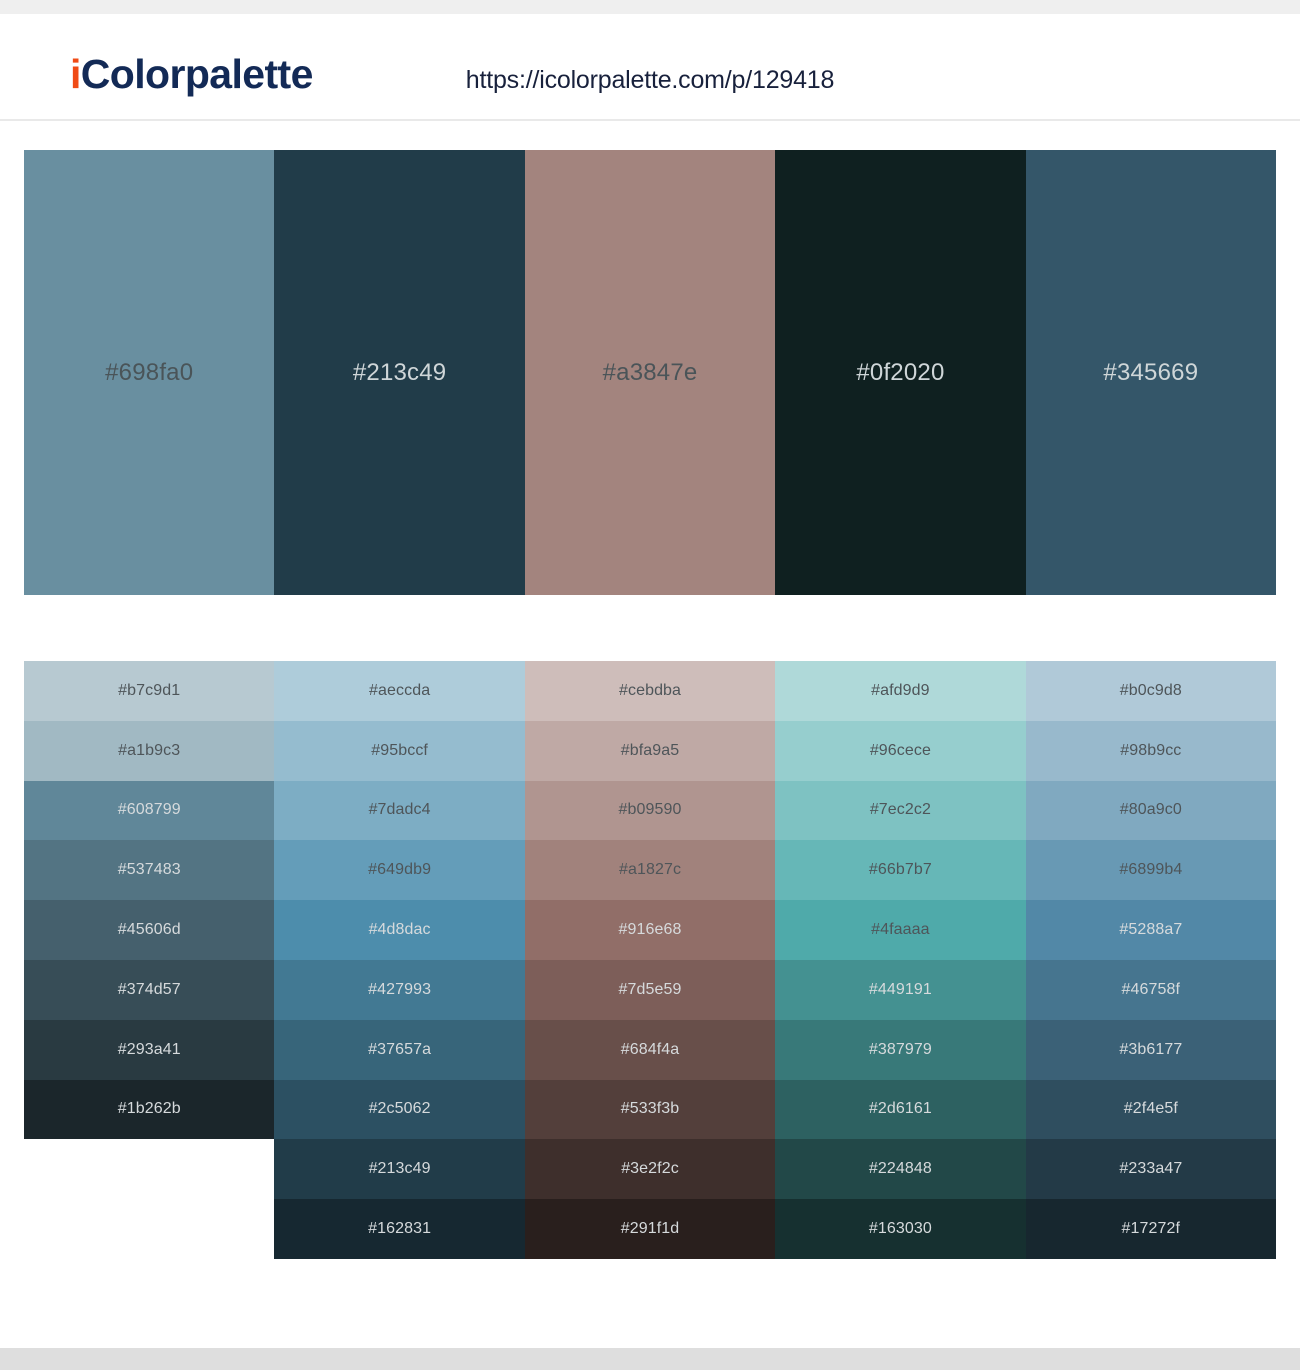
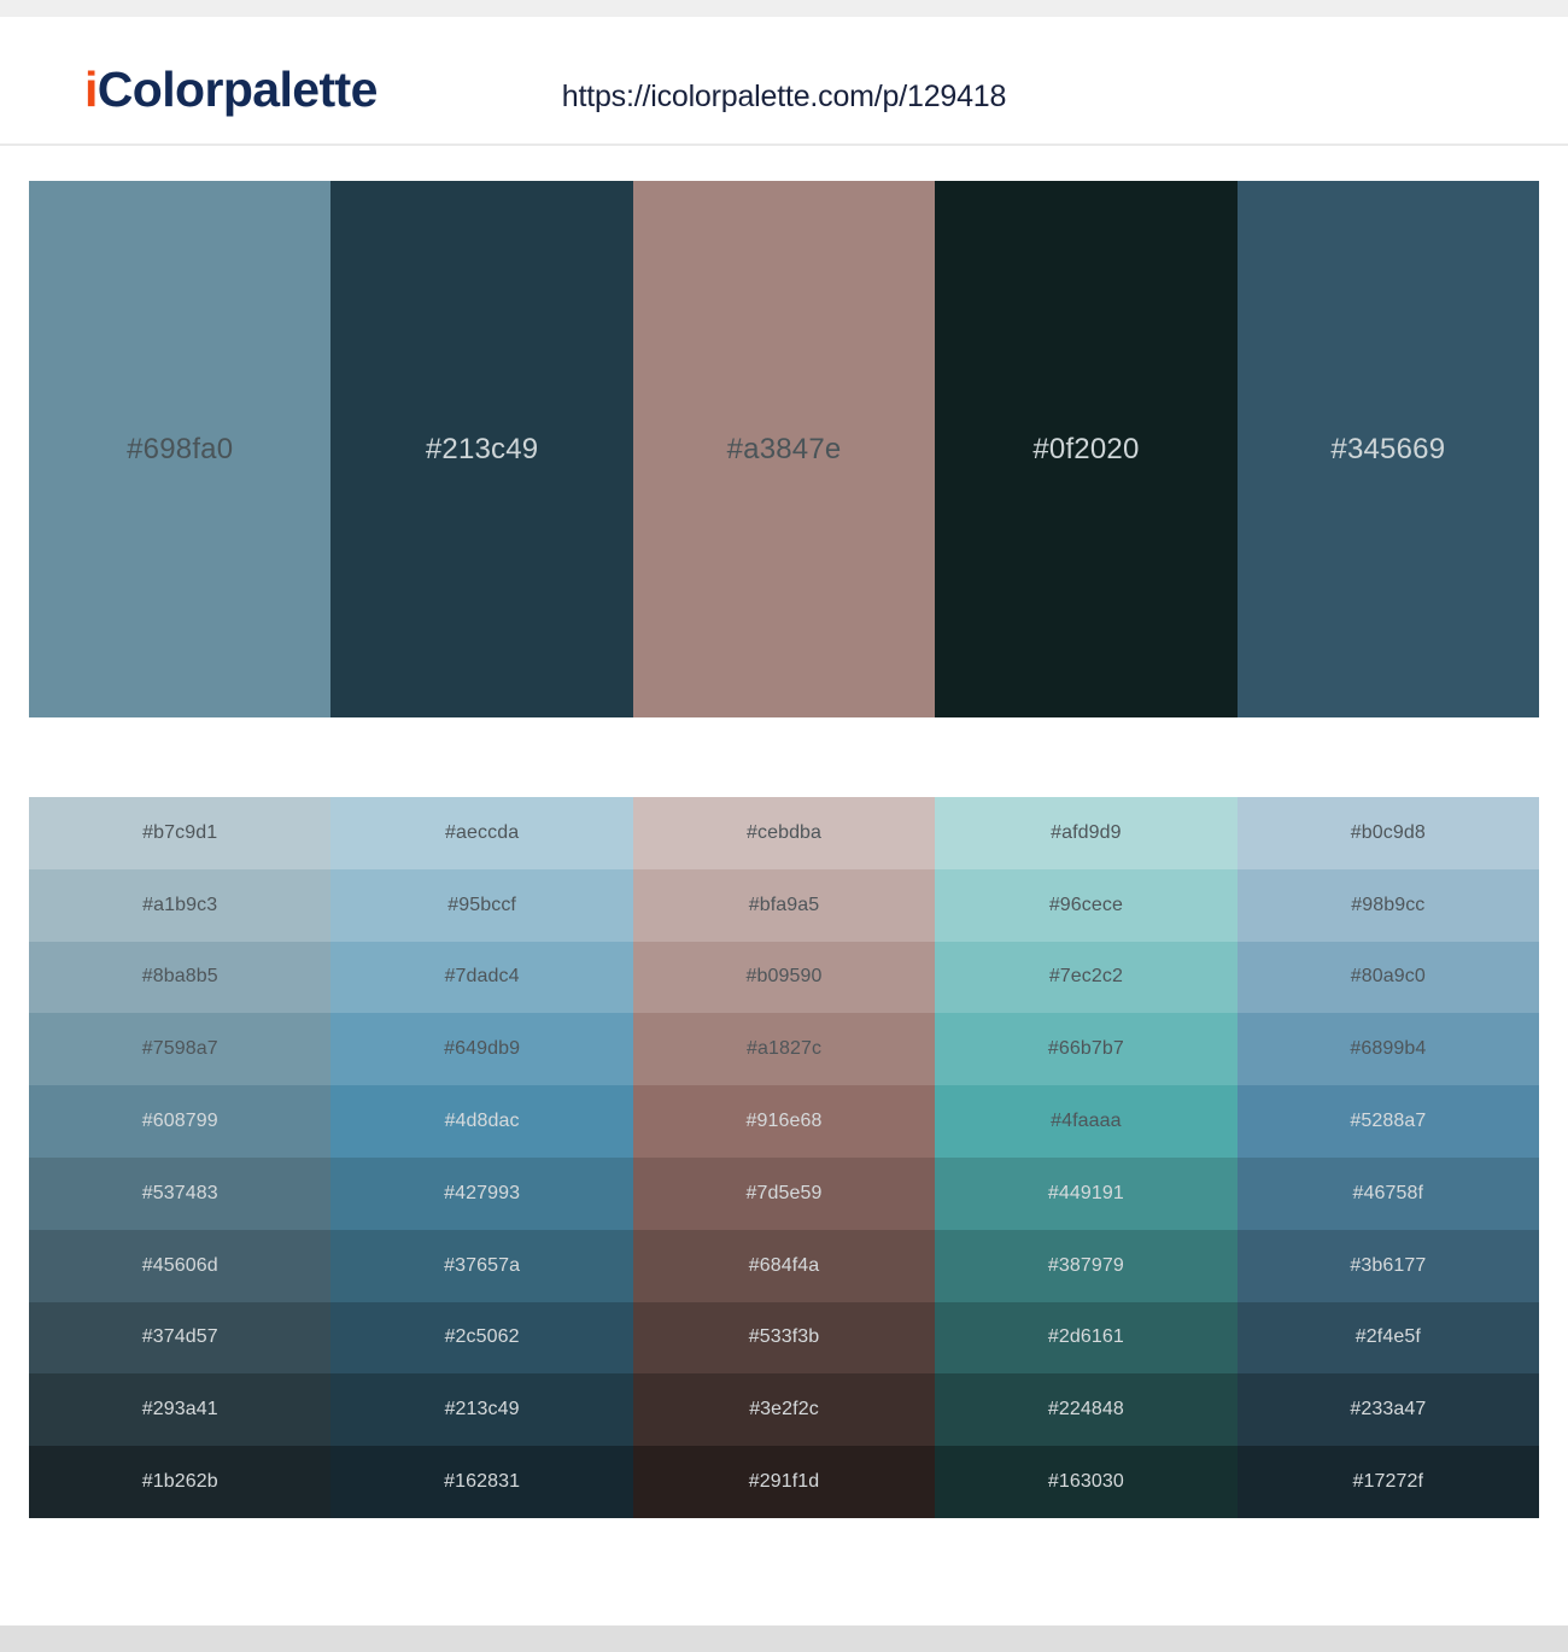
  iColorpalette
  https://icolorpalette.com/p/129418
  #698fa0
  #213c49
  #a3847e
  #0f2020
  #345669
  #b7c9d1
  #a1b9c3
+ #8ba8b5
+ #7598a7
  #608799
  #537483
  #45606d
  #374d57
  #293a41
  #1b262b
  #aeccda
  #95bccf
  #7dadc4
  #649db9
  #4d8dac
  #427993
  #37657a
  #2c5062
  #213c49
  #162831
  #cebdba
  #bfa9a5
  #b09590
  #a1827c
  #916e68
  #7d5e59
  #684f4a
  #533f3b
  #3e2f2c
  #291f1d
  #afd9d9
  #96cece
  #7ec2c2
  #66b7b7
  #4faaaa
  #449191
  #387979
  #2d6161
  #224848
  #163030
  #b0c9d8
  #98b9cc
  #80a9c0
  #6899b4
  #5288a7
  #46758f
  #3b6177
  #2f4e5f
  #233a47
  #17272f
